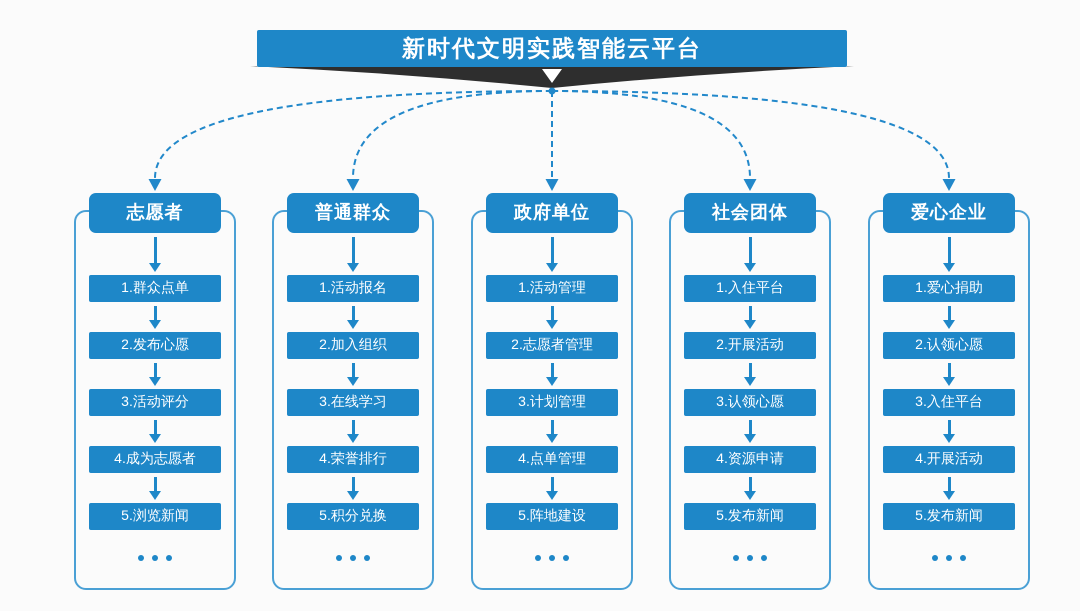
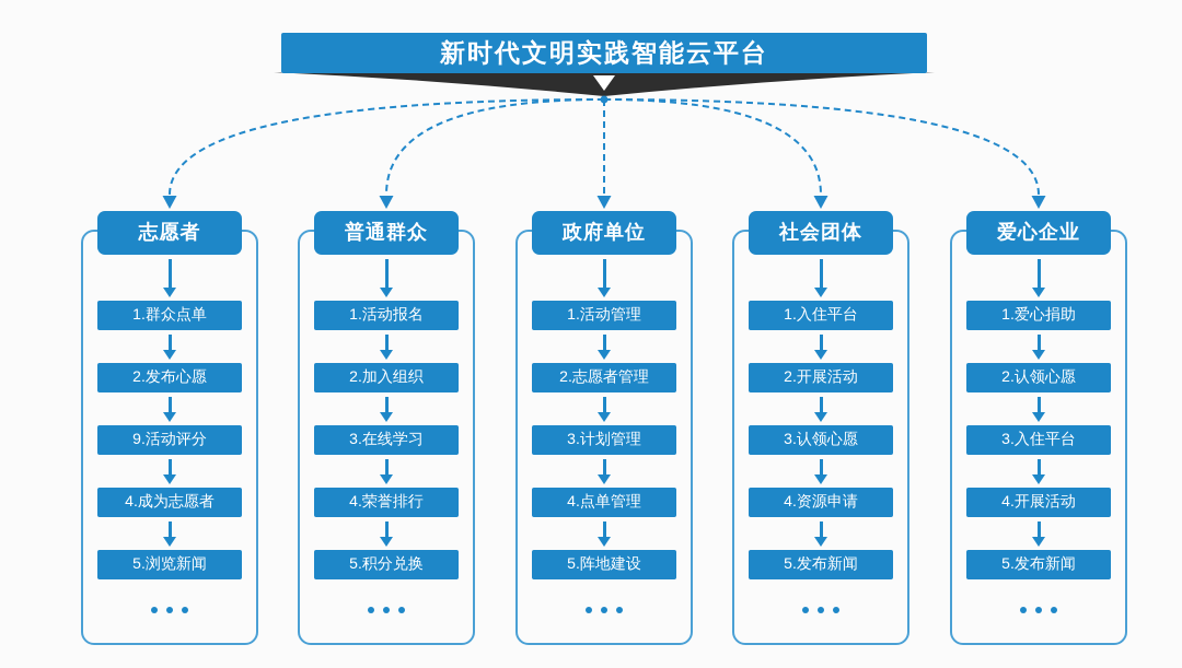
  新时代文明实践智能云平台
  志愿者
  1.群众点单
  2.发布心愿
- 3.活动评分
+ 9.活动评分
  4.成为志愿者
  5.浏览新闻
  普通群众
  1.活动报名
  2.加入组织
  3.在线学习
  4.荣誉排行
  5.积分兑换
  政府单位
  1.活动管理
  2.志愿者管理
  3.计划管理
  4.点单管理
  5.阵地建设
  社会团体
  1.入住平台
  2.开展活动
  3.认领心愿
  4.资源申请
  5.发布新闻
  爱心企业
  1.爱心捐助
  2.认领心愿
  3.入住平台
  4.开展活动
  5.发布新闻
